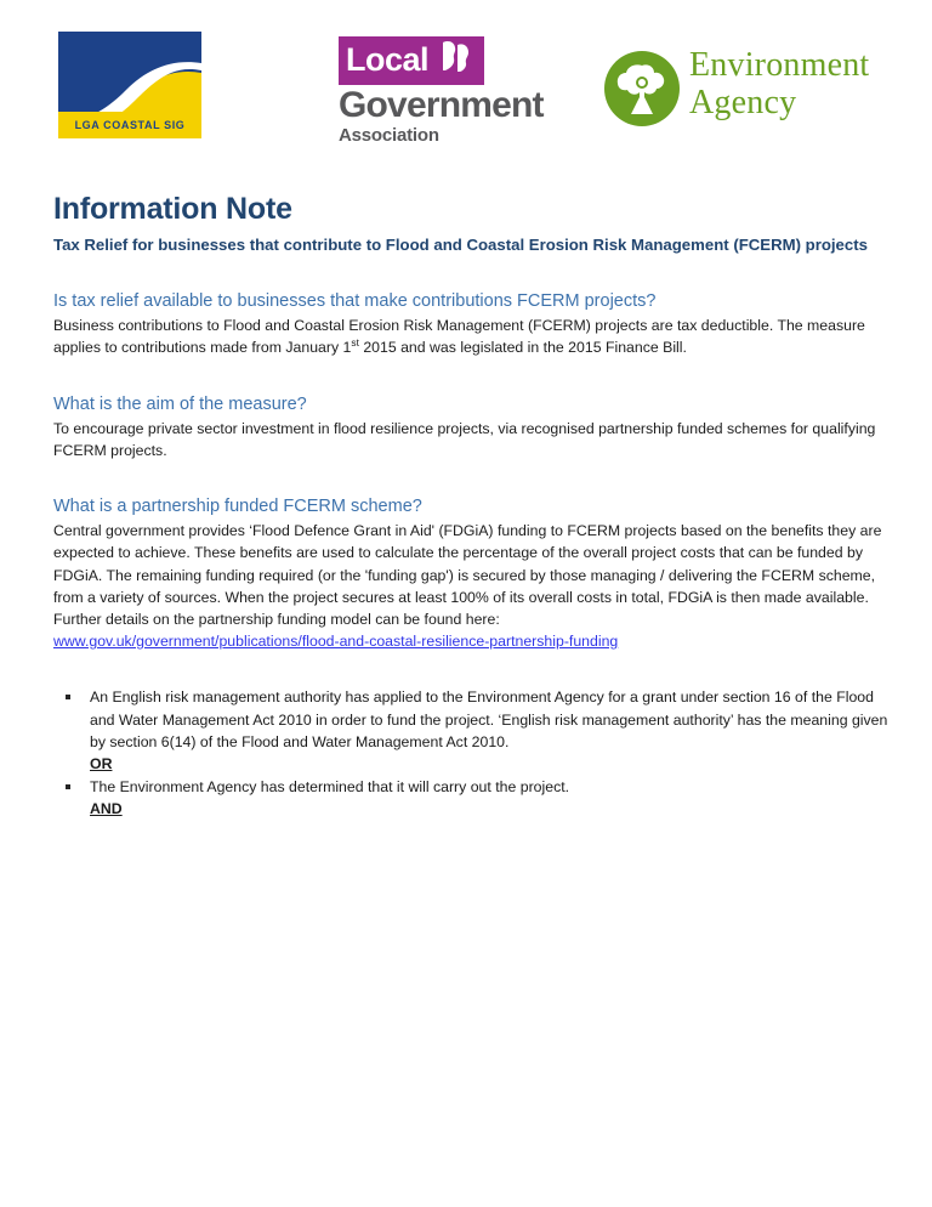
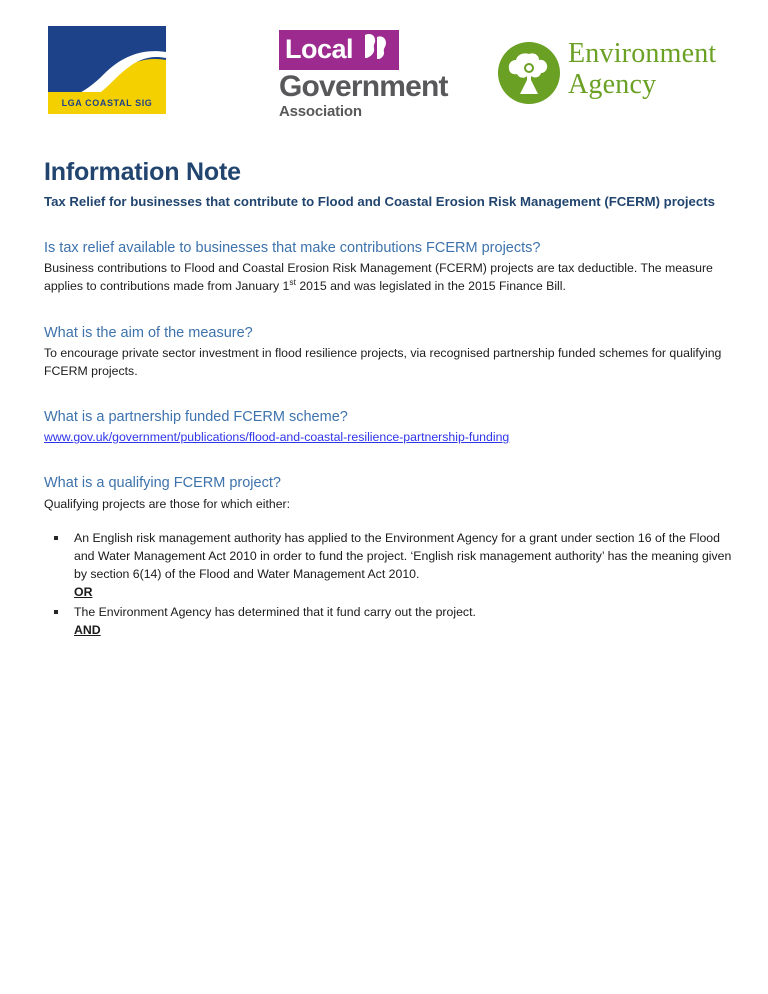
  LGA COASTAL SIG
  Local
  Government
  Association
  Environment
  Agency
  Information Note
  Tax Relief for businesses that contribute to Flood and Coastal Erosion Risk Management (FCERM) projects
  Is tax relief available to businesses that make contributions FCERM projects?
  Business contributions to Flood and Coastal Erosion Risk Management (FCERM) projects are tax deductible. The measure applies to contributions made from January 1st 2015 and was legislated in the 2015 Finance Bill.
  What is the aim of the measure?
  To encourage private sector investment in flood resilience projects, via recognised partnership funded schemes for qualifying FCERM projects.
  What is a partnership funded FCERM scheme?
- Central government provides ‘Flood Defence Grant in Aid' (FDGiA) funding to FCERM projects based on the benefits they are expected to achieve. These benefits are used to calculate the percentage of the overall project costs that can be funded by FDGiA. The remaining funding required (or the 'funding gap') is secured by those managing / delivering the FCERM scheme, from a variety of sources. When the project secures at least 100% of its overall costs in total, FDGiA is then made available. Further details on the partnership funding model can be found here:
  www.gov.uk/government/publications/flood-and-coastal-resilience-partnership-funding
+ What is a qualifying FCERM project?
+ Qualifying projects are those for which either:
  An English risk management authority has applied to the Environment Agency for a grant under section 16 of the Flood and Water Management Act 2010 in order to fund the project. ‘English risk management authority’ has the meaning given by section 6(14) of the Flood and Water Management Act 2010.
  OR
- The Environment Agency has determined that it will carry out the project.
+ The Environment Agency has determined that it fund carry out the project.
  AND
